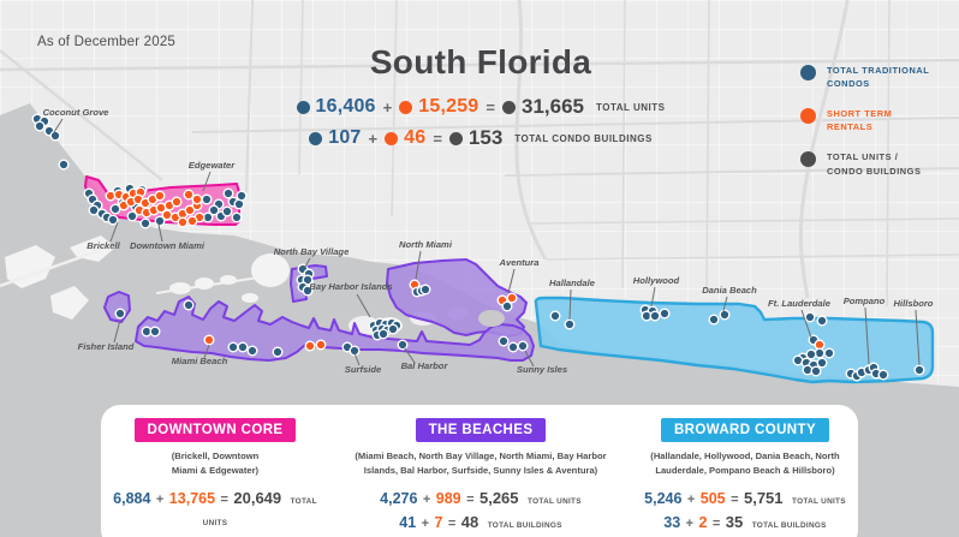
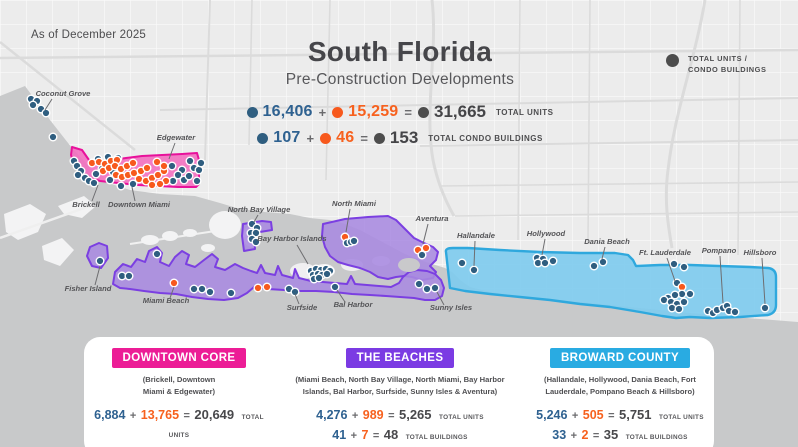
  Coconut Grove
  Edgewater
  Brickell
  Downtown Miami
  Fisher Island
  Miami Beach
  North Bay Village
  Bay Harbor Islands
  North Miami
  Aventura
  Hallandale
  Hollywood
  Dania Beach
  Ft. Lauderdale
  Pompano
  Hillsboro
  Surfside
  Bal Harbor
  Sunny Isles
  As of December 2025
  South Florida
+ Pre-Construction Developments
  16,406
  +
  15,259
  =
  31,665
  TOTAL UNITS
  107
  +
  46
  =
  153
  TOTAL CONDO BUILDINGS
- TOTAL TRADITIONAL
- CONDOS
- SHORT TERM
- RENTALS
  TOTAL UNITS /
  CONDO BUILDINGS
  DOWNTOWN CORE
  (Brickell, Downtown
  Miami & Edgewater)
  THE BEACHES
  (Miami Beach, North Bay Village, North Miami, Bay Harbor
  Islands, Bal Harbor, Surfside, Sunny Isles & Aventura)
  BROWARD COUNTY
- (Hallandale, Hollywood, Dania Beach, North
+ (Hallandale, Hollywood, Dania Beach, Fort
  Lauderdale, Pompano Beach & Hillsboro)
